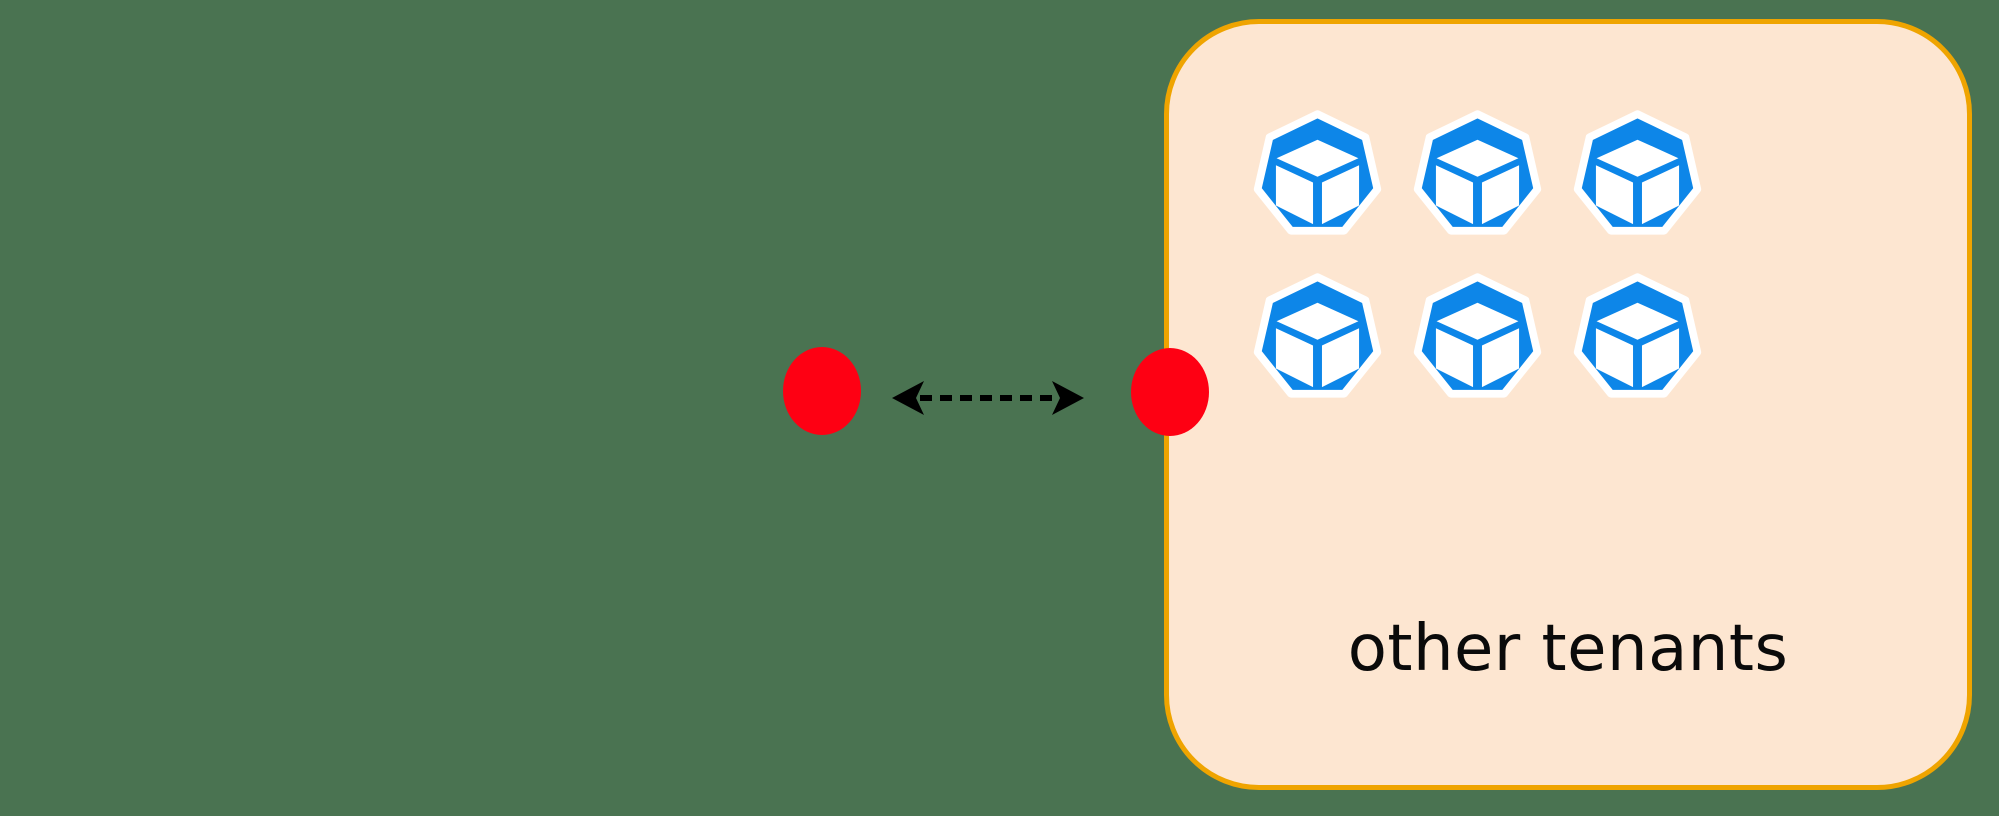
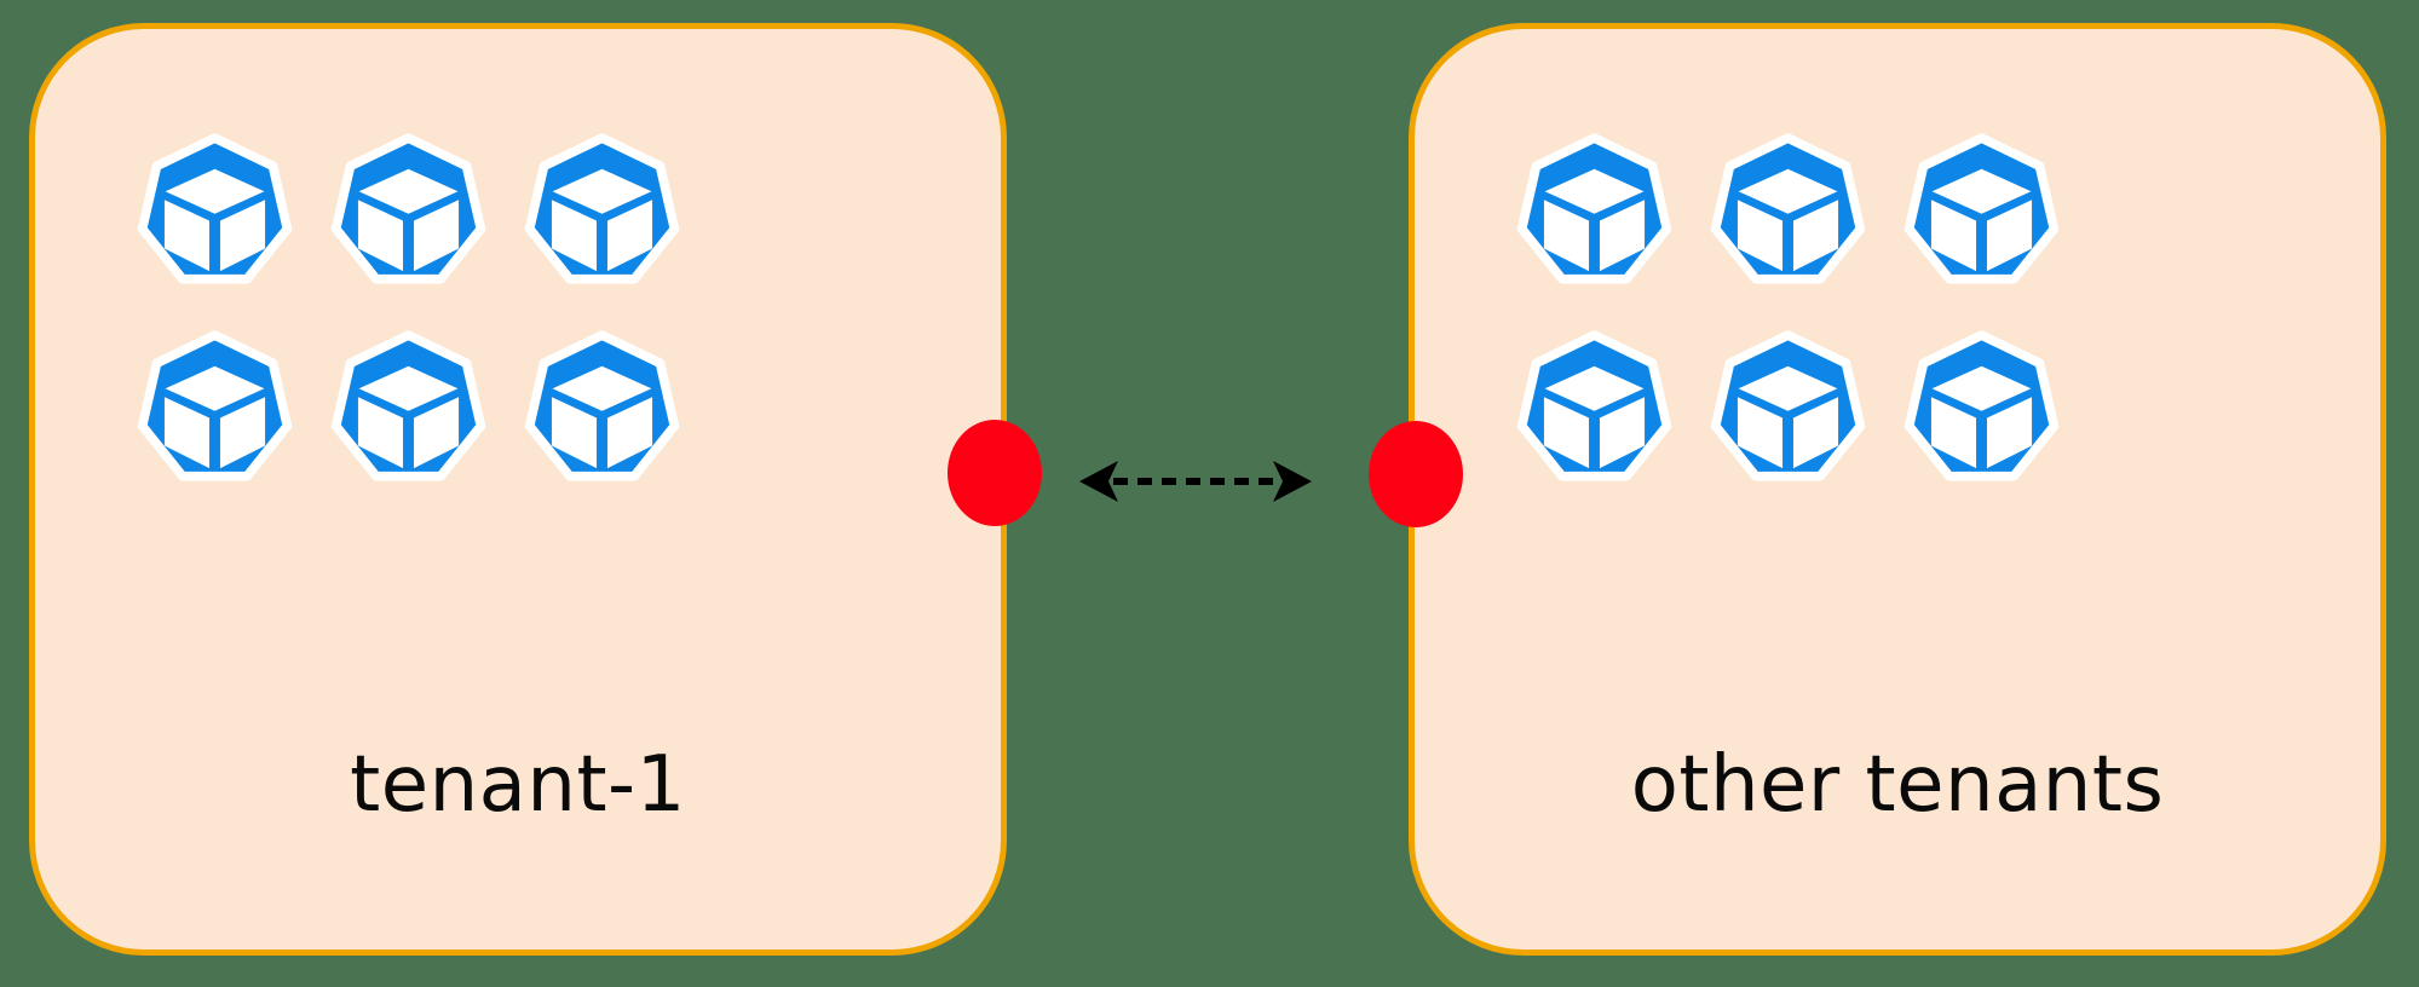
+ tenant-1
  other tenants
